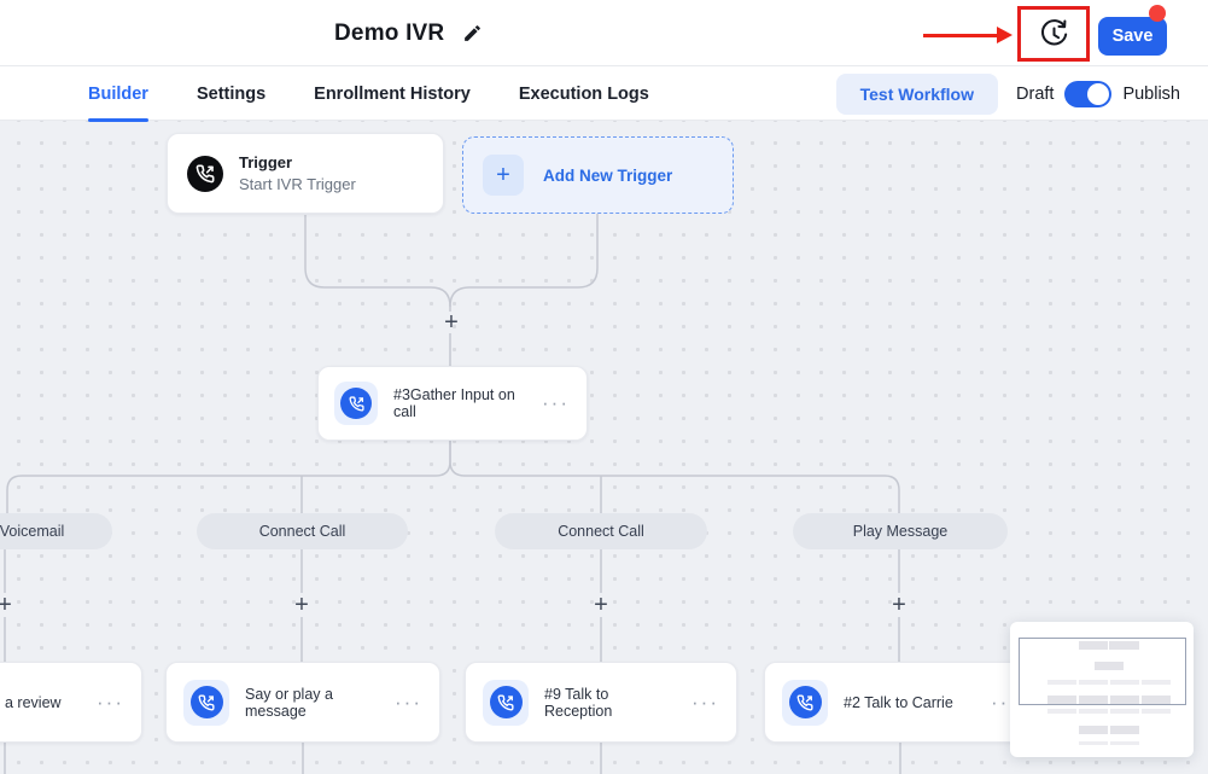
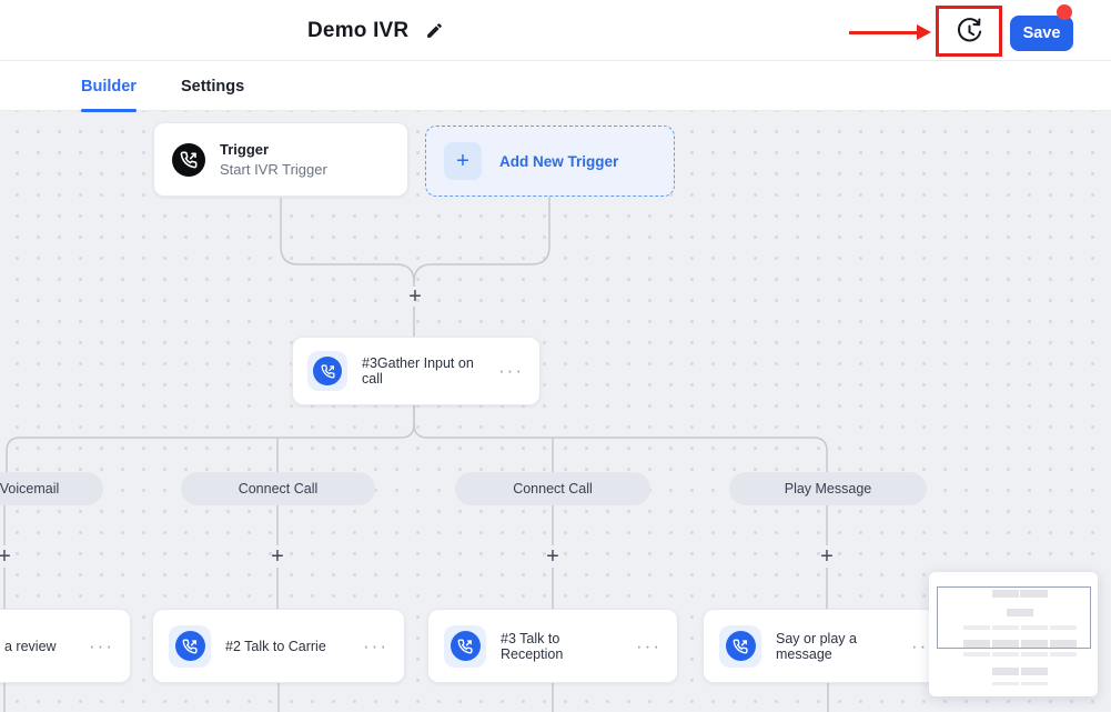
  Demo IVR
  Save
  Builder
  Settings
- Enrollment History
- Execution Logs
- Test Workflow
- Draft
- Publish
  Trigger
  Start IVR Trigger
  +
  Add New Trigger
  +
  #3Gather Input on call
  ···
  Voicemail
  Connect Call
  Connect Call
  Play Message
  +
  +
  +
  +
  a review
  ···
- Say or play a message
+ #2 Talk to Carrie
  ···
- #9 Talk to Reception
+ #3 Talk to Reception
  ···
- #2 Talk to Carrie
+ Say or play a message
